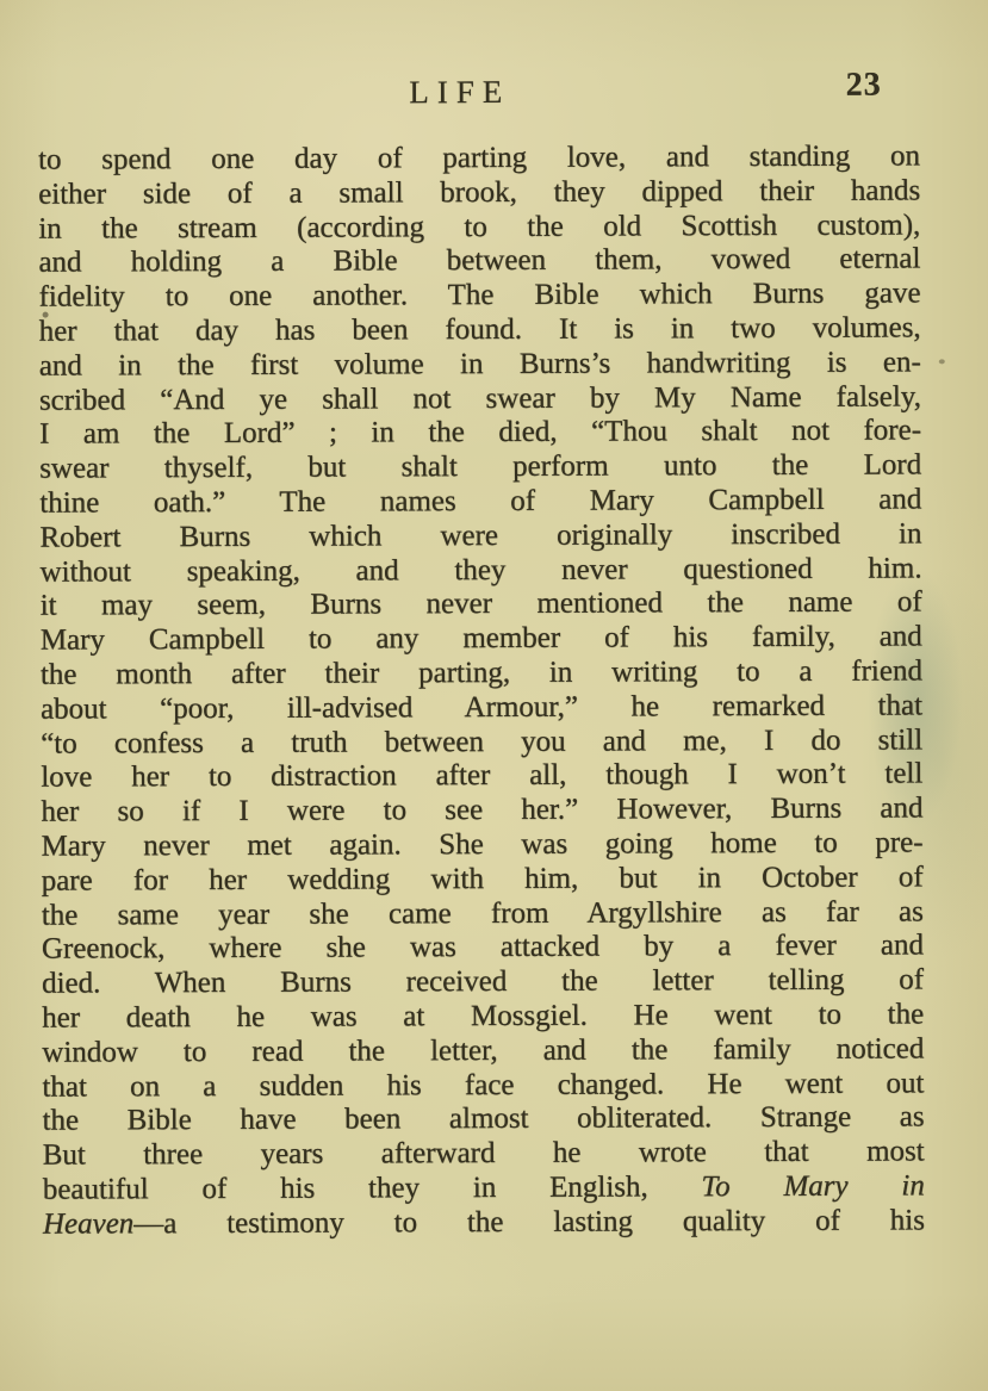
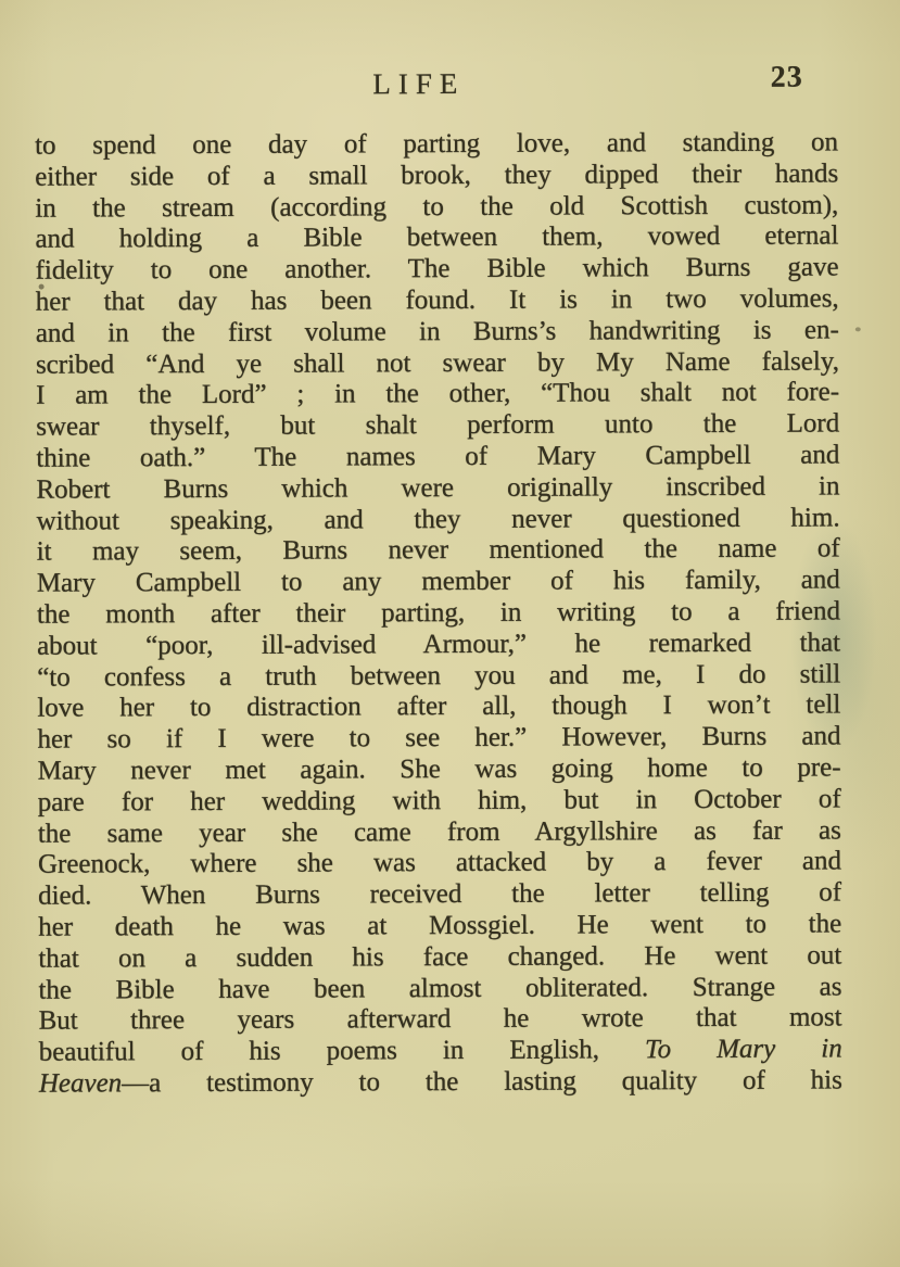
  LIFE
  23
  to spend one day of parting love, and standing on
  either side of a small brook, they dipped their hands
  in the stream (according to the old Scottish custom),
  and holding a Bible between them, vowed eternal
  fidelity to one another. The Bible which Burns gave
  her that day has been found. It is in two volumes,
  and in the first volume in Burns’s handwriting is en-
  scribed “And ye shall not swear by My Name falsely,
- I am the Lord” ; in the died, “Thou shalt not fore-
+ I am the Lord” ; in the other, “Thou shalt not fore-
  swear thyself, but shalt perform unto the Lord
  thine oath.” The names of Mary Campbell and
  Robert Burns which were originally inscribed in
  without speaking, and they never questioned him.
  it may seem, Burns never mentioned the name of
  Mary Campbell to any member of his family, and
  the month after their parting, in writing to a friend
  about “poor, ill-advised Armour,” he remarked that
  “to confess a truth between you and me, I do still
  love her to distraction after all, though I won’t tell
  her so if I were to see her.” However, Burns and
  Mary never met again. She was going home to pre-
  pare for her wedding with him, but in October of
  the same year she came from Argyllshire as far as
  Greenock, where she was attacked by a fever and
  died. When Burns received the letter telling of
  her death he was at Mossgiel. He went to the
- window to read the letter, and the family noticed
  that on a sudden his face changed. He went out
  the Bible have been almost obliterated. Strange as
  But three years afterward he wrote that most
- beautiful of his they in English, To Mary in
+ beautiful of his poems in English, To Mary in
  Heaven—a testimony to the lasting quality of his
